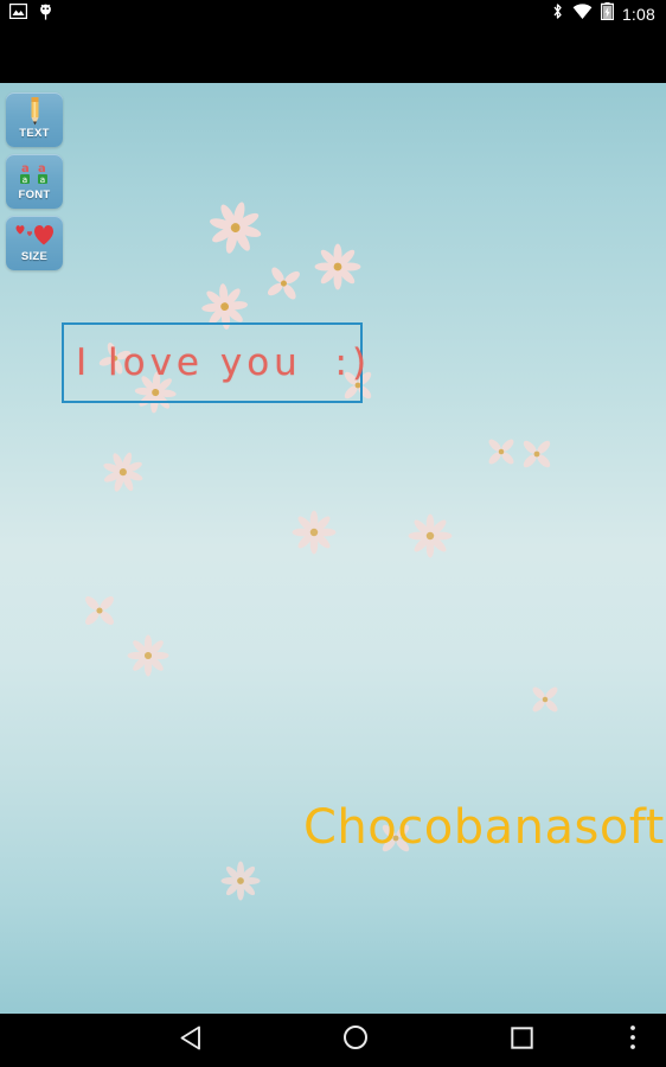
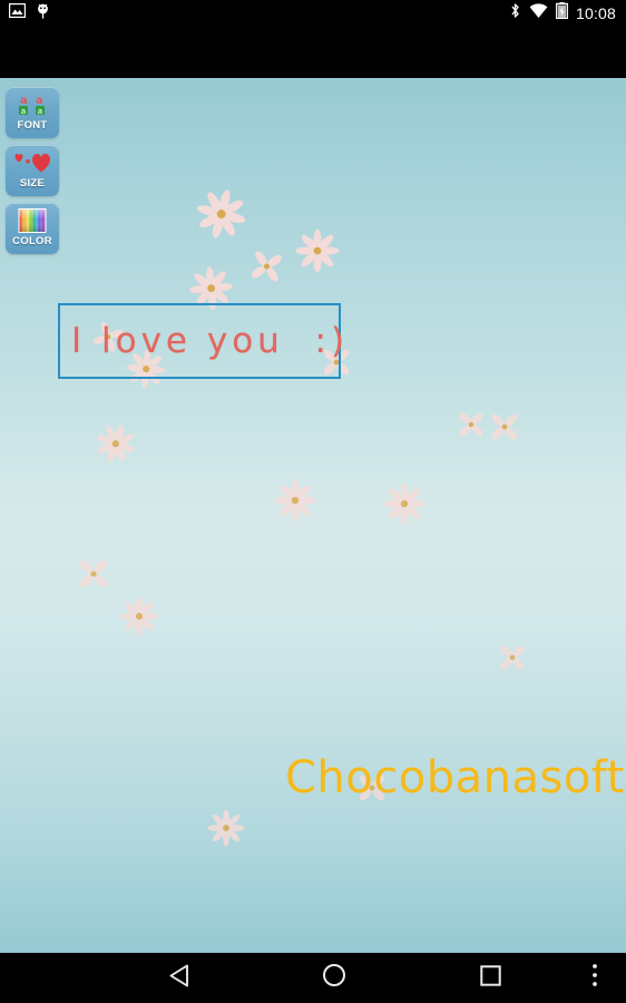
- 1:08
+ 10:08
  I love you :)
  Chocobanasoft
- TEXT
  a
  a
  a
  a
  FONT
  SIZE
+ COLOR
